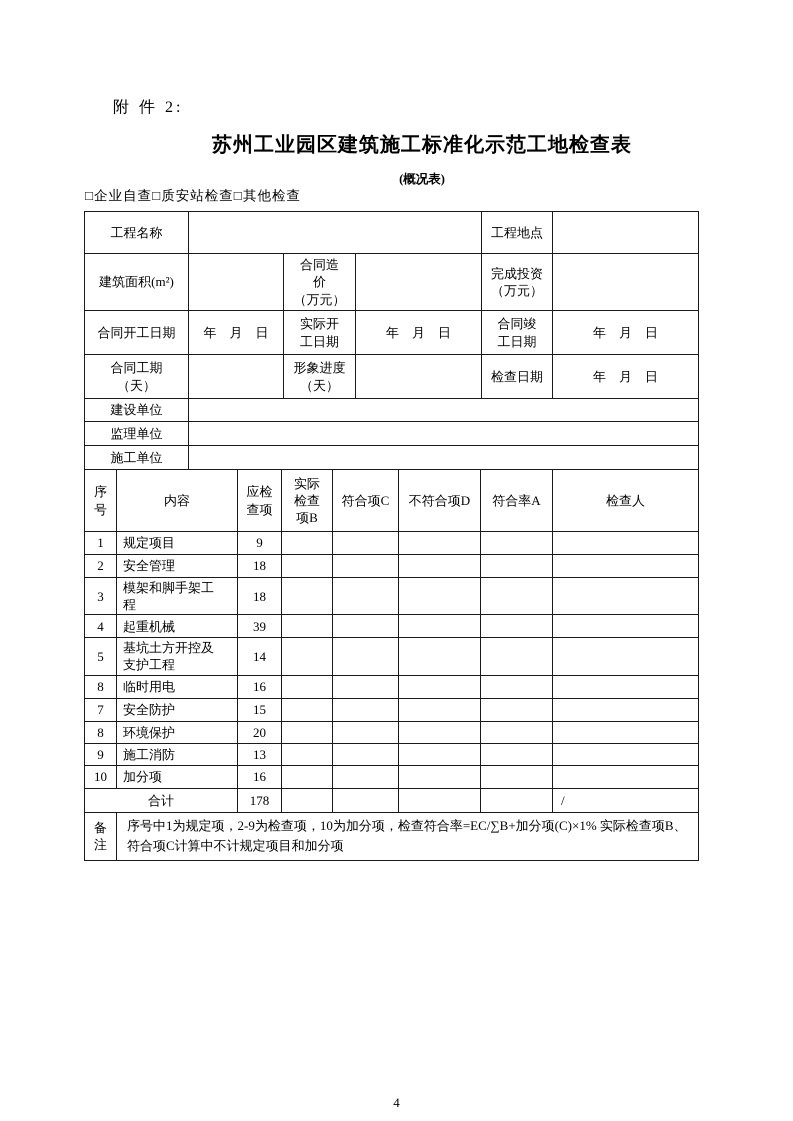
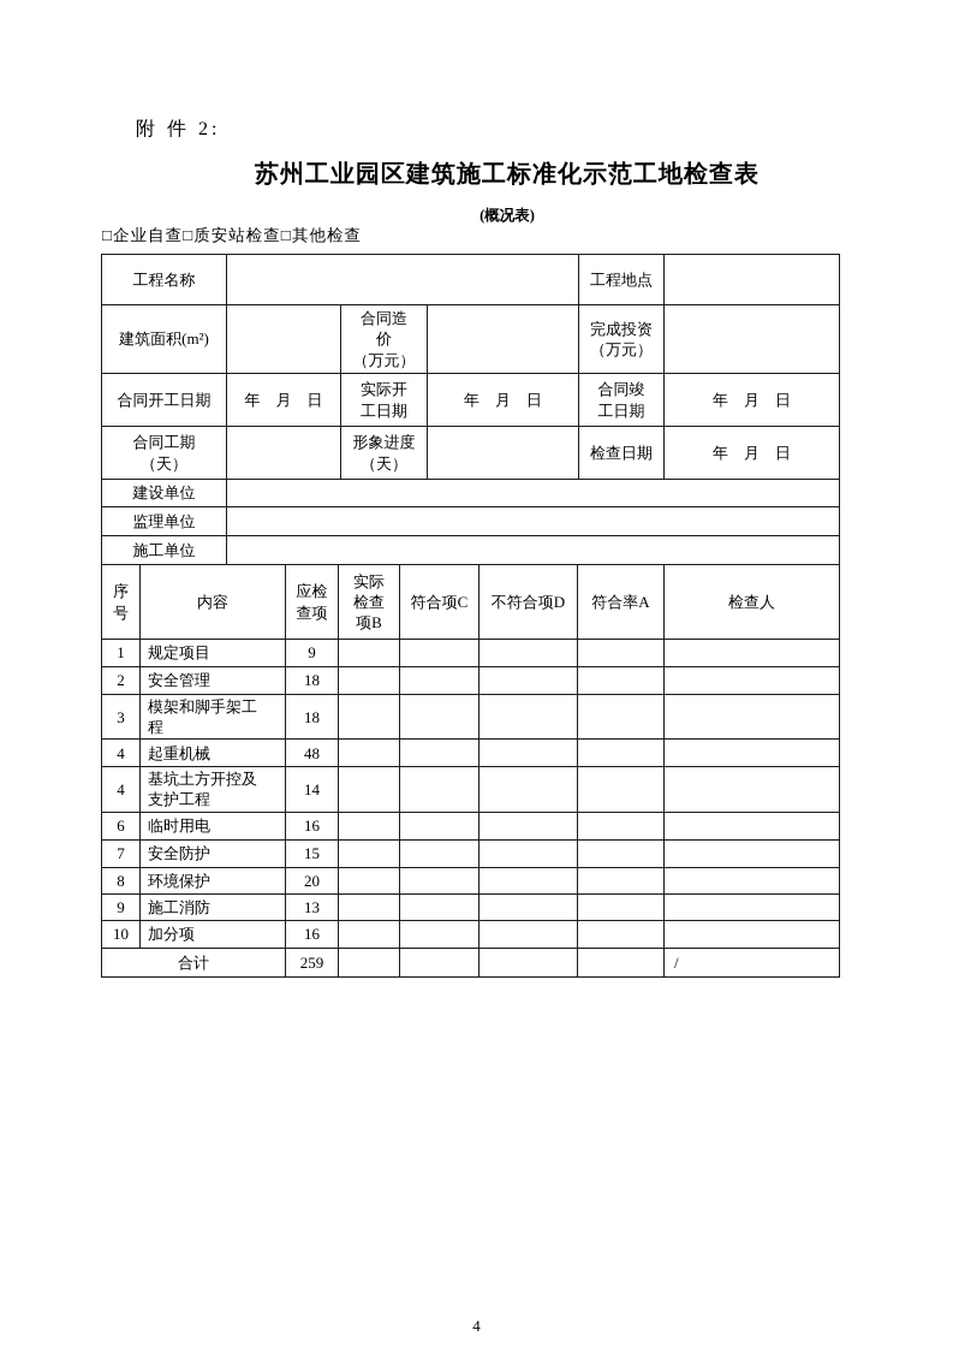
  附 件 2:
  苏州工业园区建筑施工标准化示范工地检查表
  (概况表)
  □企业自查□质安站检查□其他检查
  工程名称		工程地点
  建筑面积(m²)		合同造 价 （万元）		完成投资 （万元）
  合同开工日期	年 月 日	实际开 工日期	年 月 日	合同竣 工日期	年 月 日
  合同工期 （天）		形象进度 （天）		检查日期	年 月 日
  建设单位
  监理单位
  施工单位
  序 号	内容	应检 查项	实际 检查 项B	符合项C	不符合项D	符合率A	检查人
  1	规定项目	9
  2	安全管理	18
  3	模架和脚手架工程	18
- 4	起重机械	39
+ 4	起重机械	48
- 5	基坑土方开控及支护工程	14
+ 4	基坑土方开控及支护工程	14
- 8	临时用电	16
+ 6	临时用电	16
  7	安全防护	15
  8	环境保护	20
  9	施工消防	13
  10	加分项	16
- 合计	178					/
+ 合计	259					/
- 备 注	序号中1为规定项，2-9为检查项，10为加分项，检查符合率=EC/∑B+加分项(C)×1% 实际检查项B、符合项C计算中不计规定项目和加分项
  4
